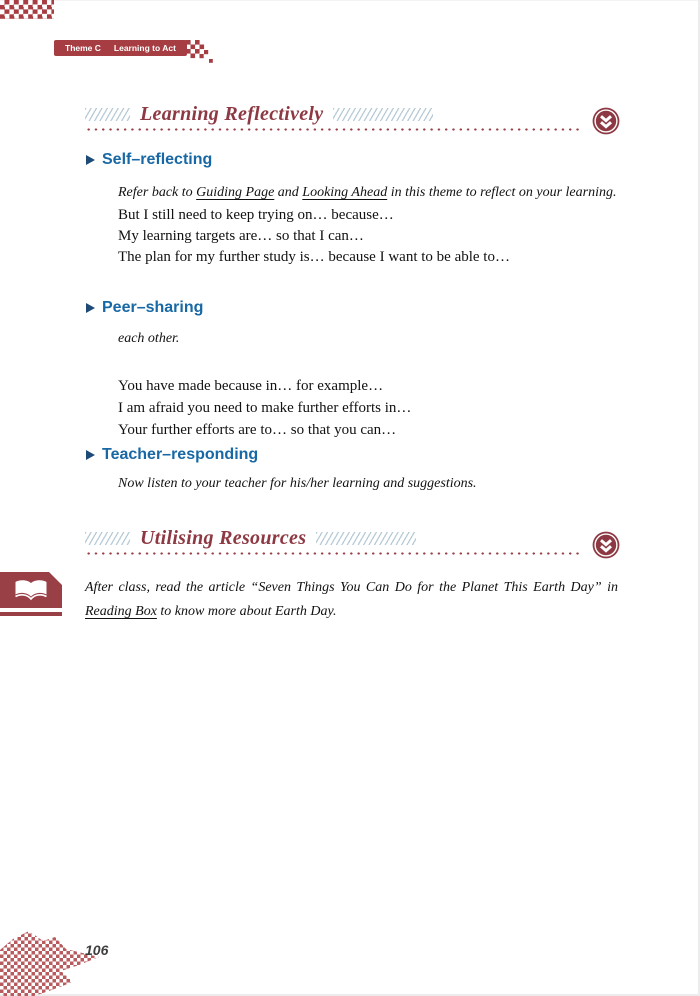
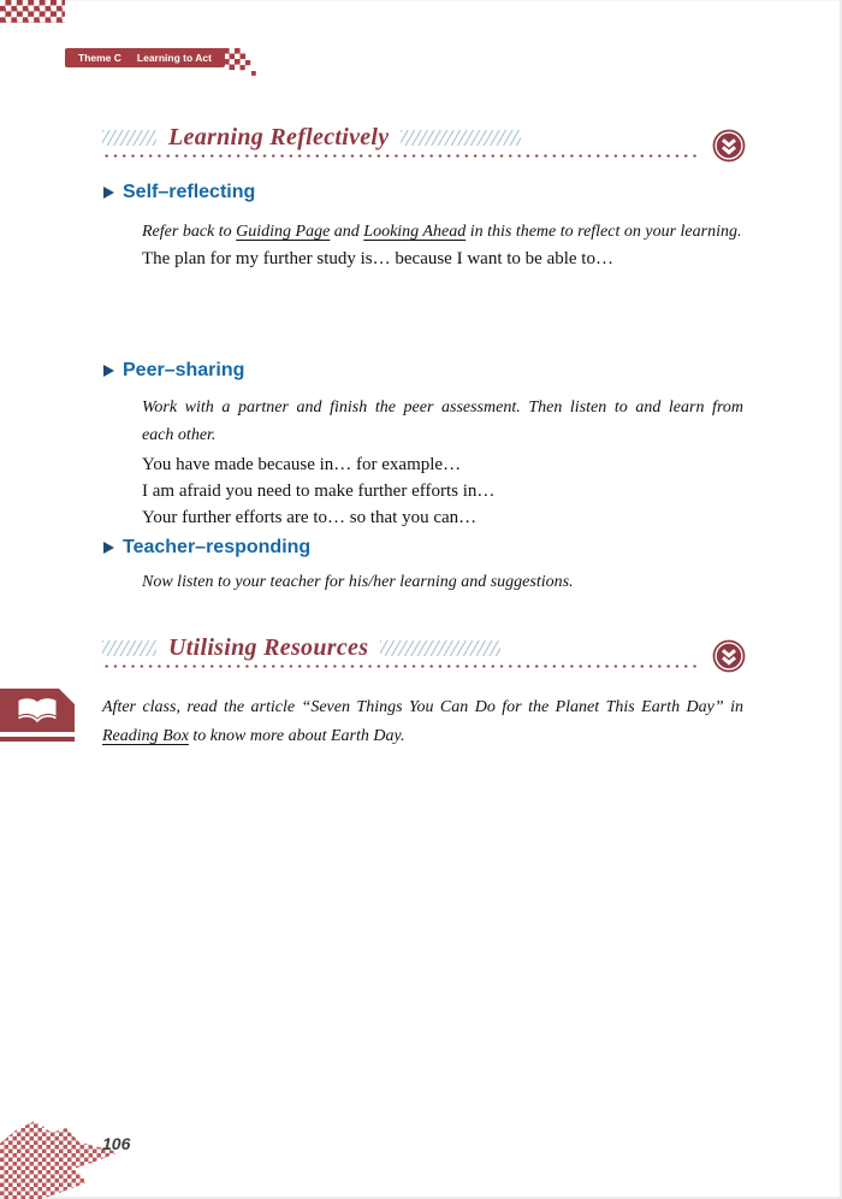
  Theme C
  Learning to Act
  Learning Reflectively
  Self–reflecting
  Refer back to Guiding Page and Looking Ahead in this theme to reflect on your learning.
- But I still need to keep trying on… because…
- My learning targets are… so that I can…
  The plan for my further study is… because I want to be able to…
  Peer–sharing
+ Work with a partner and finish the peer assessment. Then listen to and learn from
  each other.
  You have made because in… for example…
  I am afraid you need to make further efforts in…
  Your further efforts are to… so that you can…
  Teacher–responding
  Now listen to your teacher for his/her learning and suggestions.
  Utilising Resources
  After class, read the article “Seven Things You Can Do for the Planet This Earth Day” in
  Reading Box to know more about Earth Day.
  106
